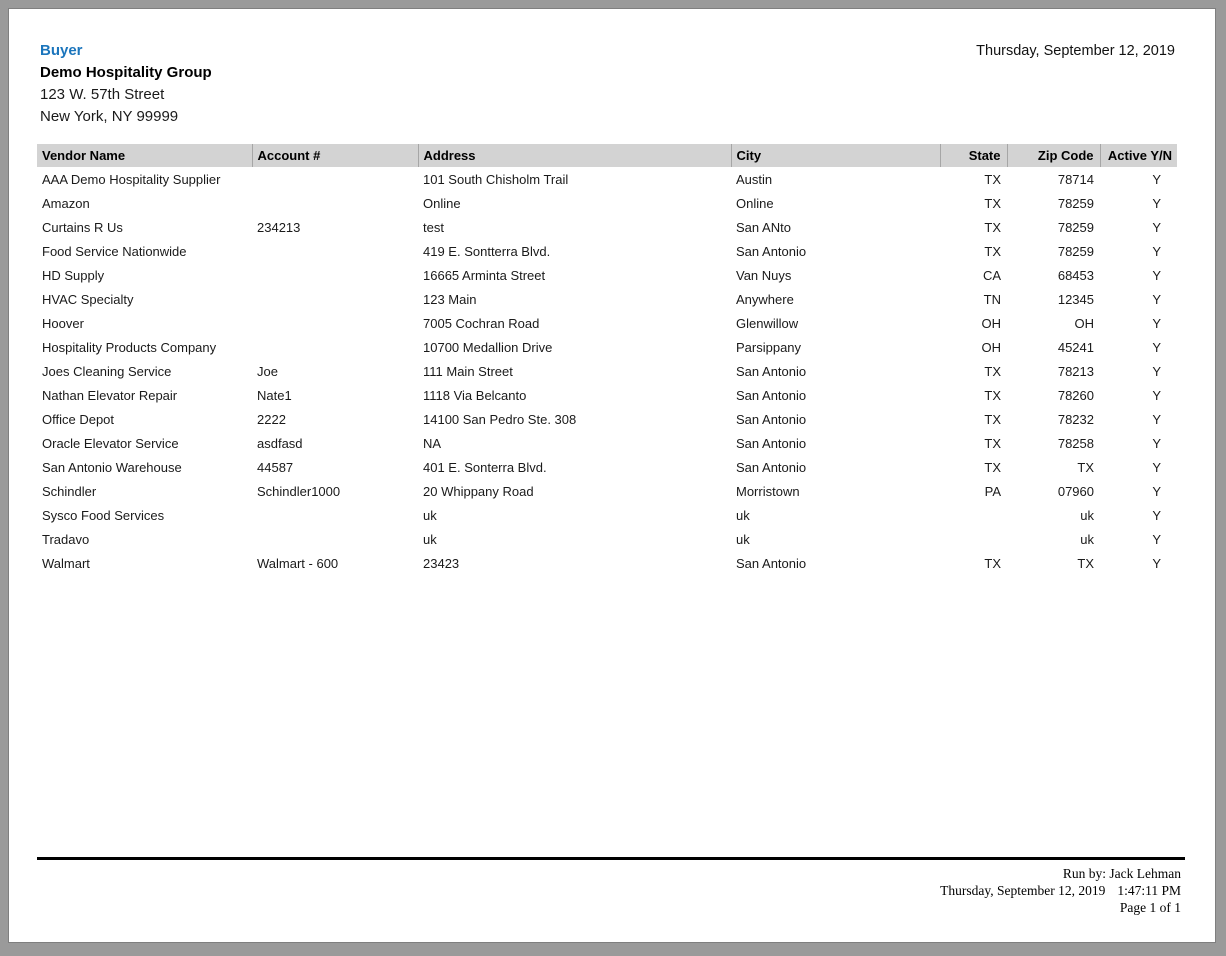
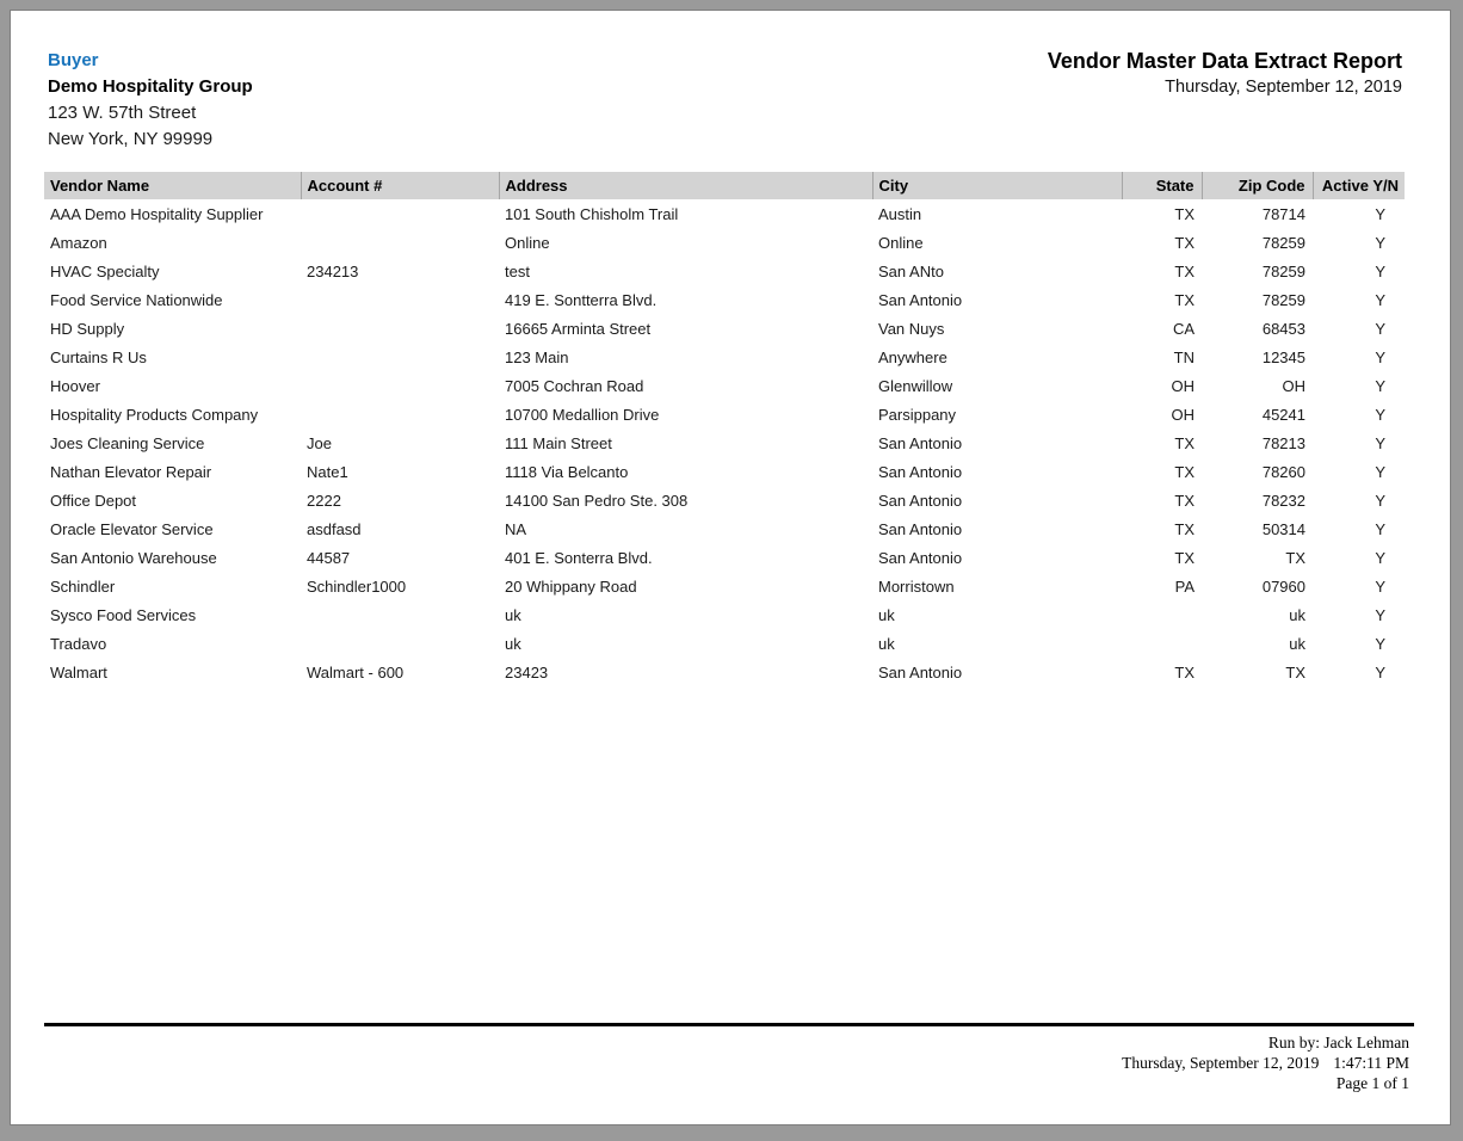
  Buyer
  Demo Hospitality Group
  123 W. 57th Street
  New York, NY 99999
+ Vendor Master Data Extract Report
  Thursday, September 12, 2019
  Vendor Name	Account #	Address	City	State	Zip Code	Active Y/N
  AAA Demo Hospitality Supplier		101 South Chisholm Trail	Austin	TX	78714	Y
  Amazon		Online	Online	TX	78259	Y
- Curtains R Us	234213	test	San ANto	TX	78259	Y
+ HVAC Specialty	234213	test	San ANto	TX	78259	Y
  Food Service Nationwide		419 E. Sontterra Blvd.	San Antonio	TX	78259	Y
  HD Supply		16665 Arminta Street	Van Nuys	CA	68453	Y
- HVAC Specialty		123 Main	Anywhere	TN	12345	Y
+ Curtains R Us		123 Main	Anywhere	TN	12345	Y
  Hoover		7005 Cochran Road	Glenwillow	OH	OH	Y
  Hospitality Products Company		10700 Medallion Drive	Parsippany	OH	45241	Y
  Joes Cleaning Service	Joe	111 Main Street	San Antonio	TX	78213	Y
  Nathan Elevator Repair	Nate1	1118 Via Belcanto	San Antonio	TX	78260	Y
  Office Depot	2222	14100 San Pedro Ste. 308	San Antonio	TX	78232	Y
- Oracle Elevator Service	asdfasd	NA	San Antonio	TX	78258	Y
+ Oracle Elevator Service	asdfasd	NA	San Antonio	TX	50314	Y
  San Antonio Warehouse	44587	401 E. Sonterra Blvd.	San Antonio	TX	TX	Y
  Schindler	Schindler1000	20 Whippany Road	Morristown	PA	07960	Y
  Sysco Food Services		uk	uk		uk	Y
  Tradavo		uk	uk		uk	Y
  Walmart	Walmart - 600	23423	San Antonio	TX	TX	Y
  Run by: Jack Lehman
  Thursday, September 12, 2019 1:47:11 PM
  Page 1 of 1
